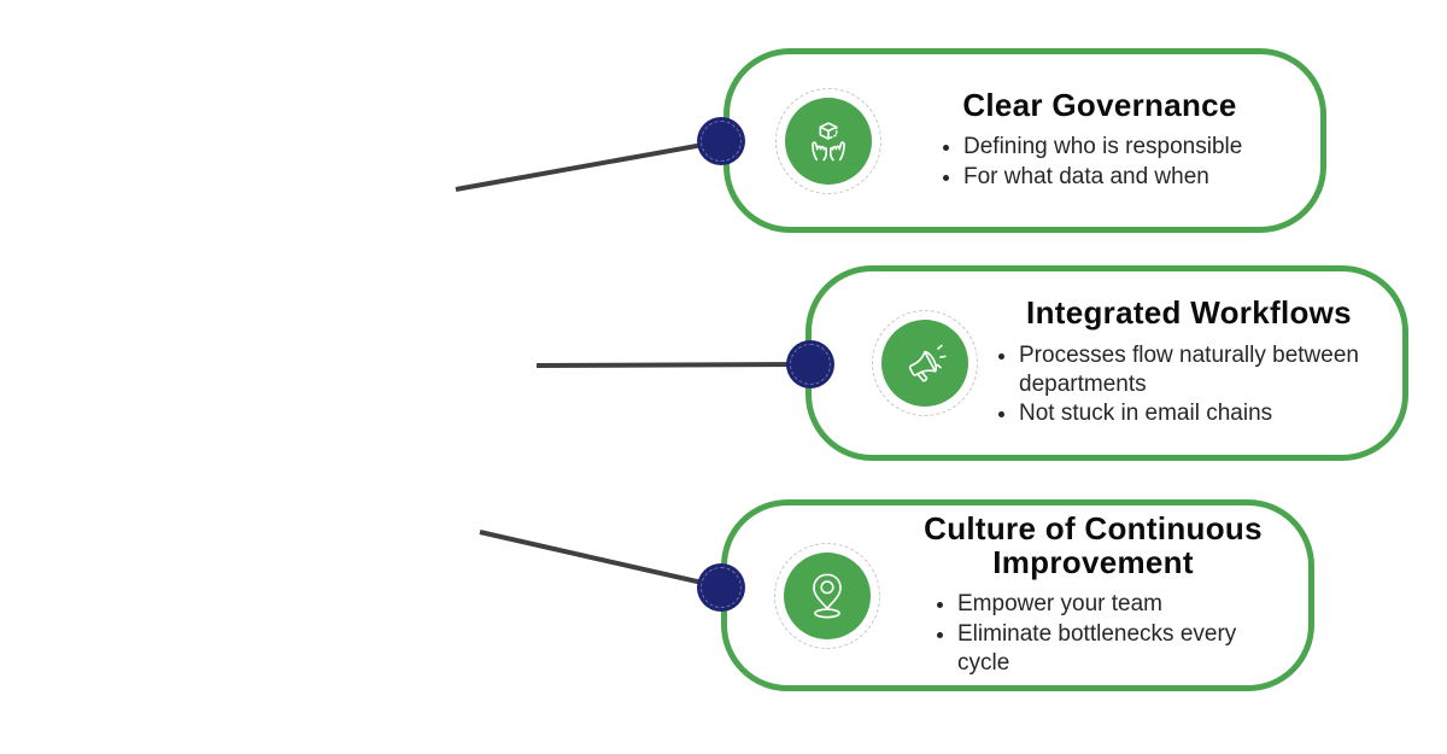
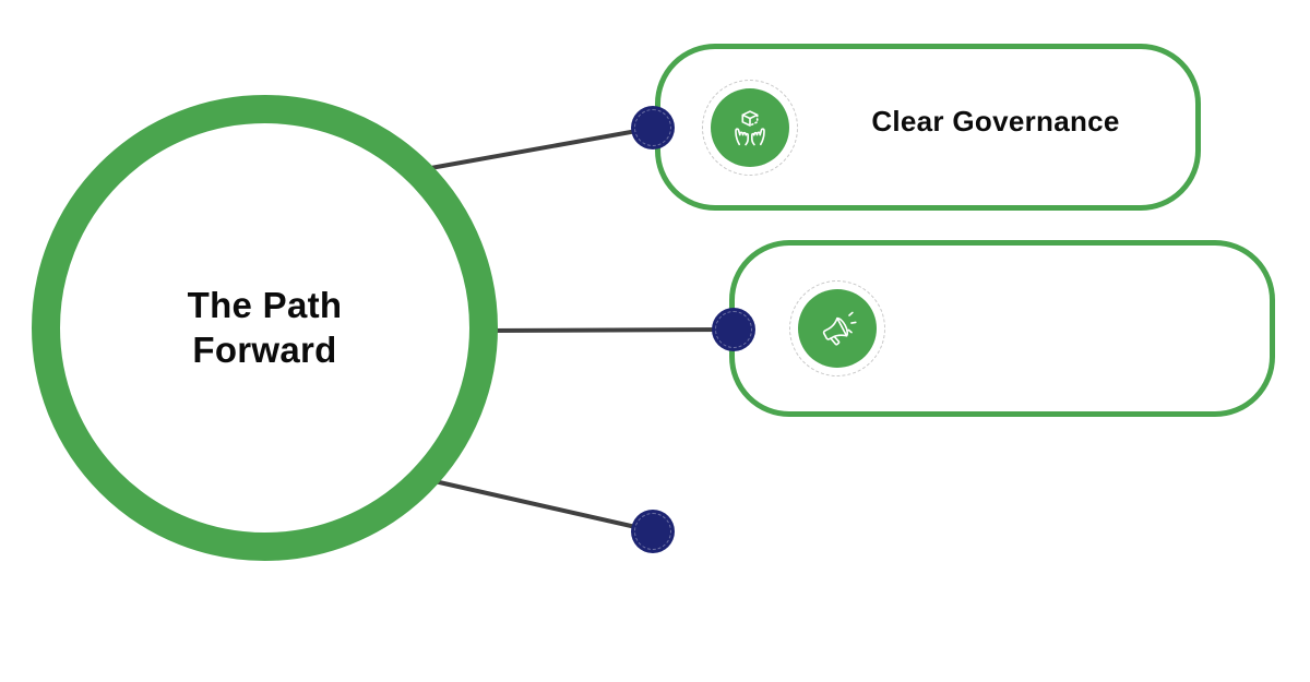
+ The Path Forward
  Clear Governance
- Defining who is responsible
- For what data and when
- Integrated Workflows
- Processes flow naturally between departments
- Not stuck in email chains
- Culture of Continuous Improvement
- Empower your team
- Eliminate bottlenecks every cycle
